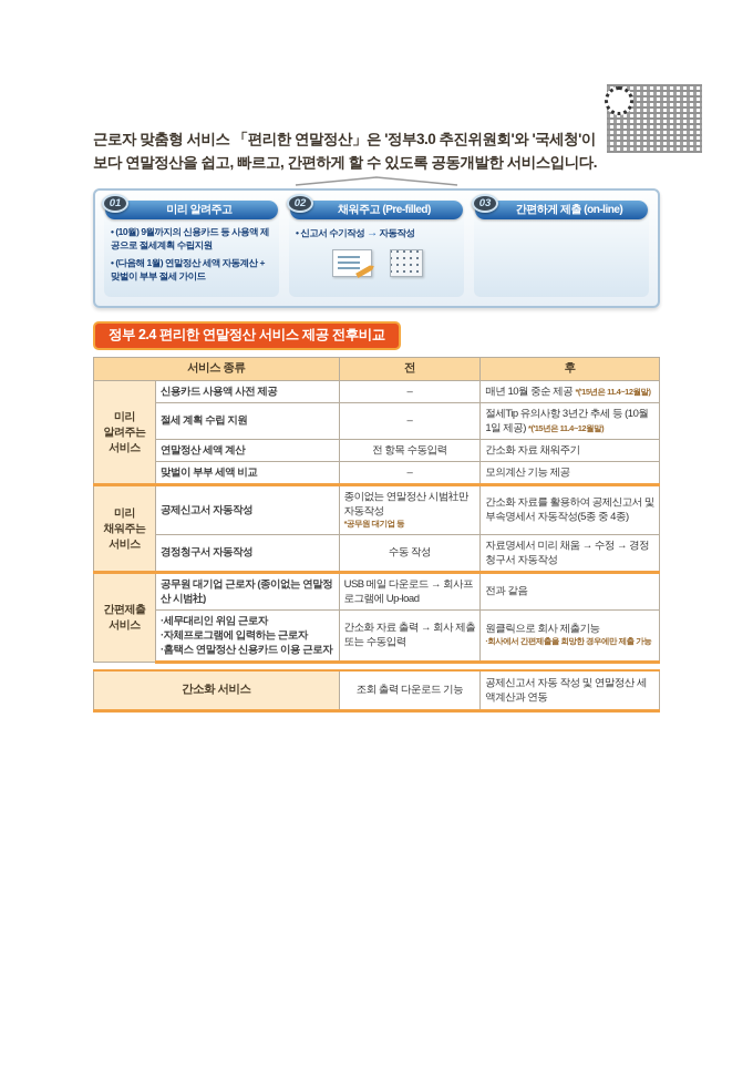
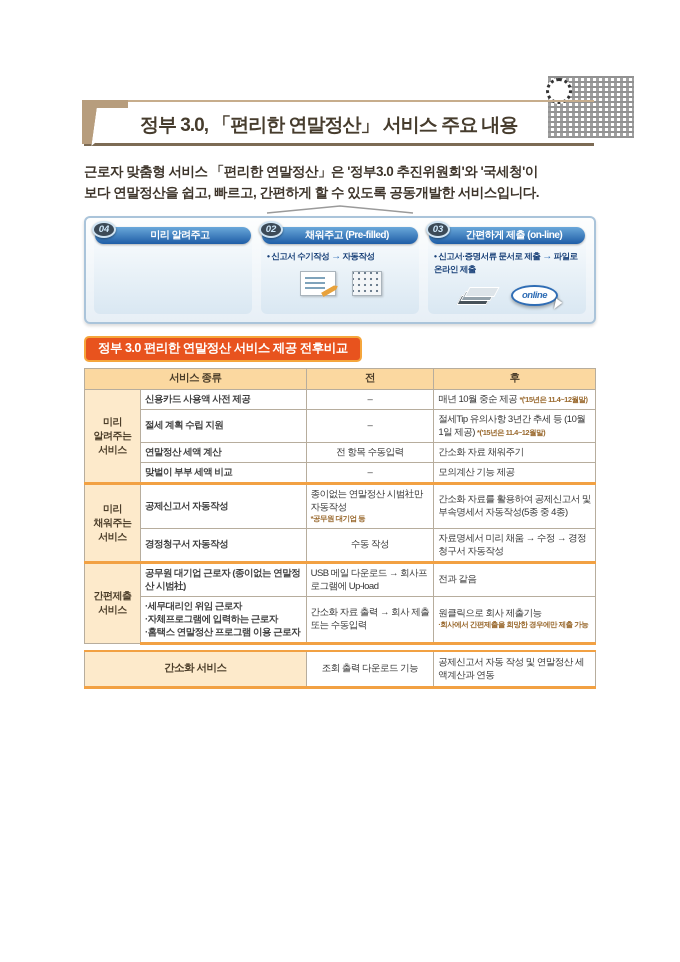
+ 정부 3.0, 「편리한 연말정산」 서비스 주요 내용
  근로자 맞춤형 서비스 「편리한 연말정산」은 '정부3.0 추진위원회'와 '국세청'이
  보다 연말정산을 쉽고, 빠르고, 간편하게 할 수 있도록 공동개발한 서비스입니다.
- 01
+ 04
  미리 알려주고
- (10월) 9월까지의 신용카드 등 사용액 제공으로 절세계획 수립지원
- (다음해 1월) 연말정산 세액 자동계산 + 맞벌이 부부 절세 가이드
  02
  채워주고 (Pre-filled)
  신고서 수기작성 → 자동작성
  03
  간편하게 제출 (on-line)
+ 신고서·증명서류 문서로 제출 → 파일로 온라인 제출
+ online
- 정부 2.4 편리한 연말정산 서비스 제공 전후비교
+ 정부 3.0 편리한 연말정산 서비스 제공 전후비교
  서비스 종류	전	후
  미리 알려주는 서비스	신용카드 사용액 사전 제공	–	매년 10월 중순 제공 *('15년은 11.4~12월말)
  절세 계획 수립 지원	–	절세Tip 유의사항 3년간 추세 등 (10월 1일 제공) *('15년은 11.4~12월말)
  연말정산 세액 계산	전 항목 수동입력	간소화 자료 채워주기
  맞벌이 부부 세액 비교	–	모의계산 기능 제공
  미리 채워주는 서비스	공제신고서 자동작성	종이없는 연말정산 시범社만 자동작성*공무원 대기업 등	간소화 자료를 활용하여 공제신고서 및 부속명세서 자동작성(5종 중 4종)
  경정청구서 자동작성	수동 작성	자료명세서 미리 채움 → 수정 → 경정청구서 자동작성
  간편제출 서비스	공무원 대기업 근로자 (종이없는 연말정산 시범社)	USB 메일 다운로드 → 회사프로그램에 Up-load	전과 같음
- ·세무대리인 위임 근로자 ·자체프로그램에 입력하는 근로자 ·홈택스 연말정산 신용카드 이용 근로자	간소화 자료 출력 → 회사 제출 또는 수동입력	원클릭으로 회사 제출기능·회사에서 간편제출을 희망한 경우에만 제출 가능
+ ·세무대리인 위임 근로자 ·자체프로그램에 입력하는 근로자 ·홈택스 연말정산 프로그램 이용 근로자	간소화 자료 출력 → 회사 제출 또는 수동입력	원클릭으로 회사 제출기능·회사에서 간편제출을 희망한 경우에만 제출 가능
  간소화 서비스	조회 출력 다운로드 기능	공제신고서 자동 작성 및 연말정산 세액계산과 연동
